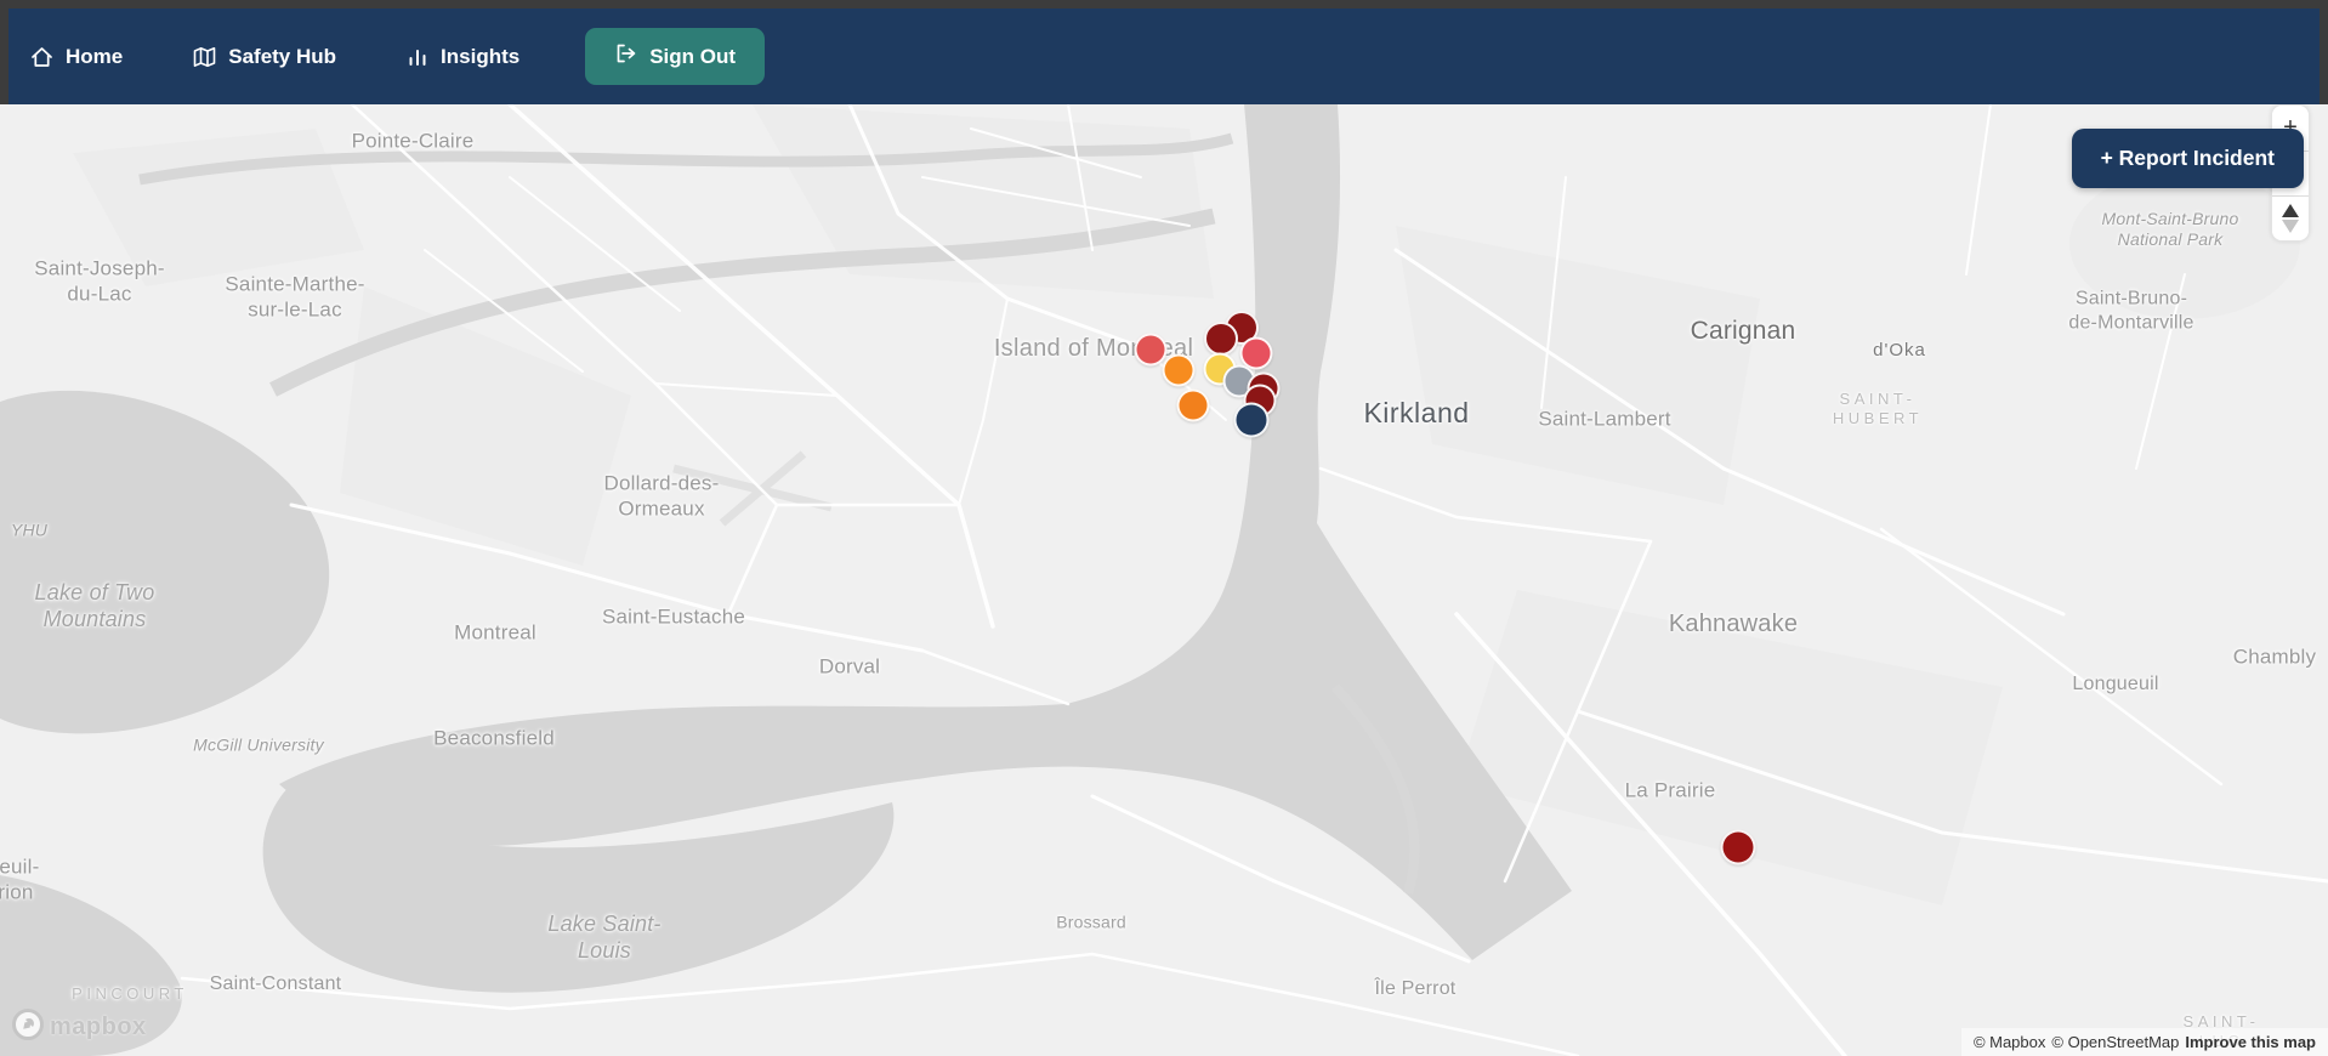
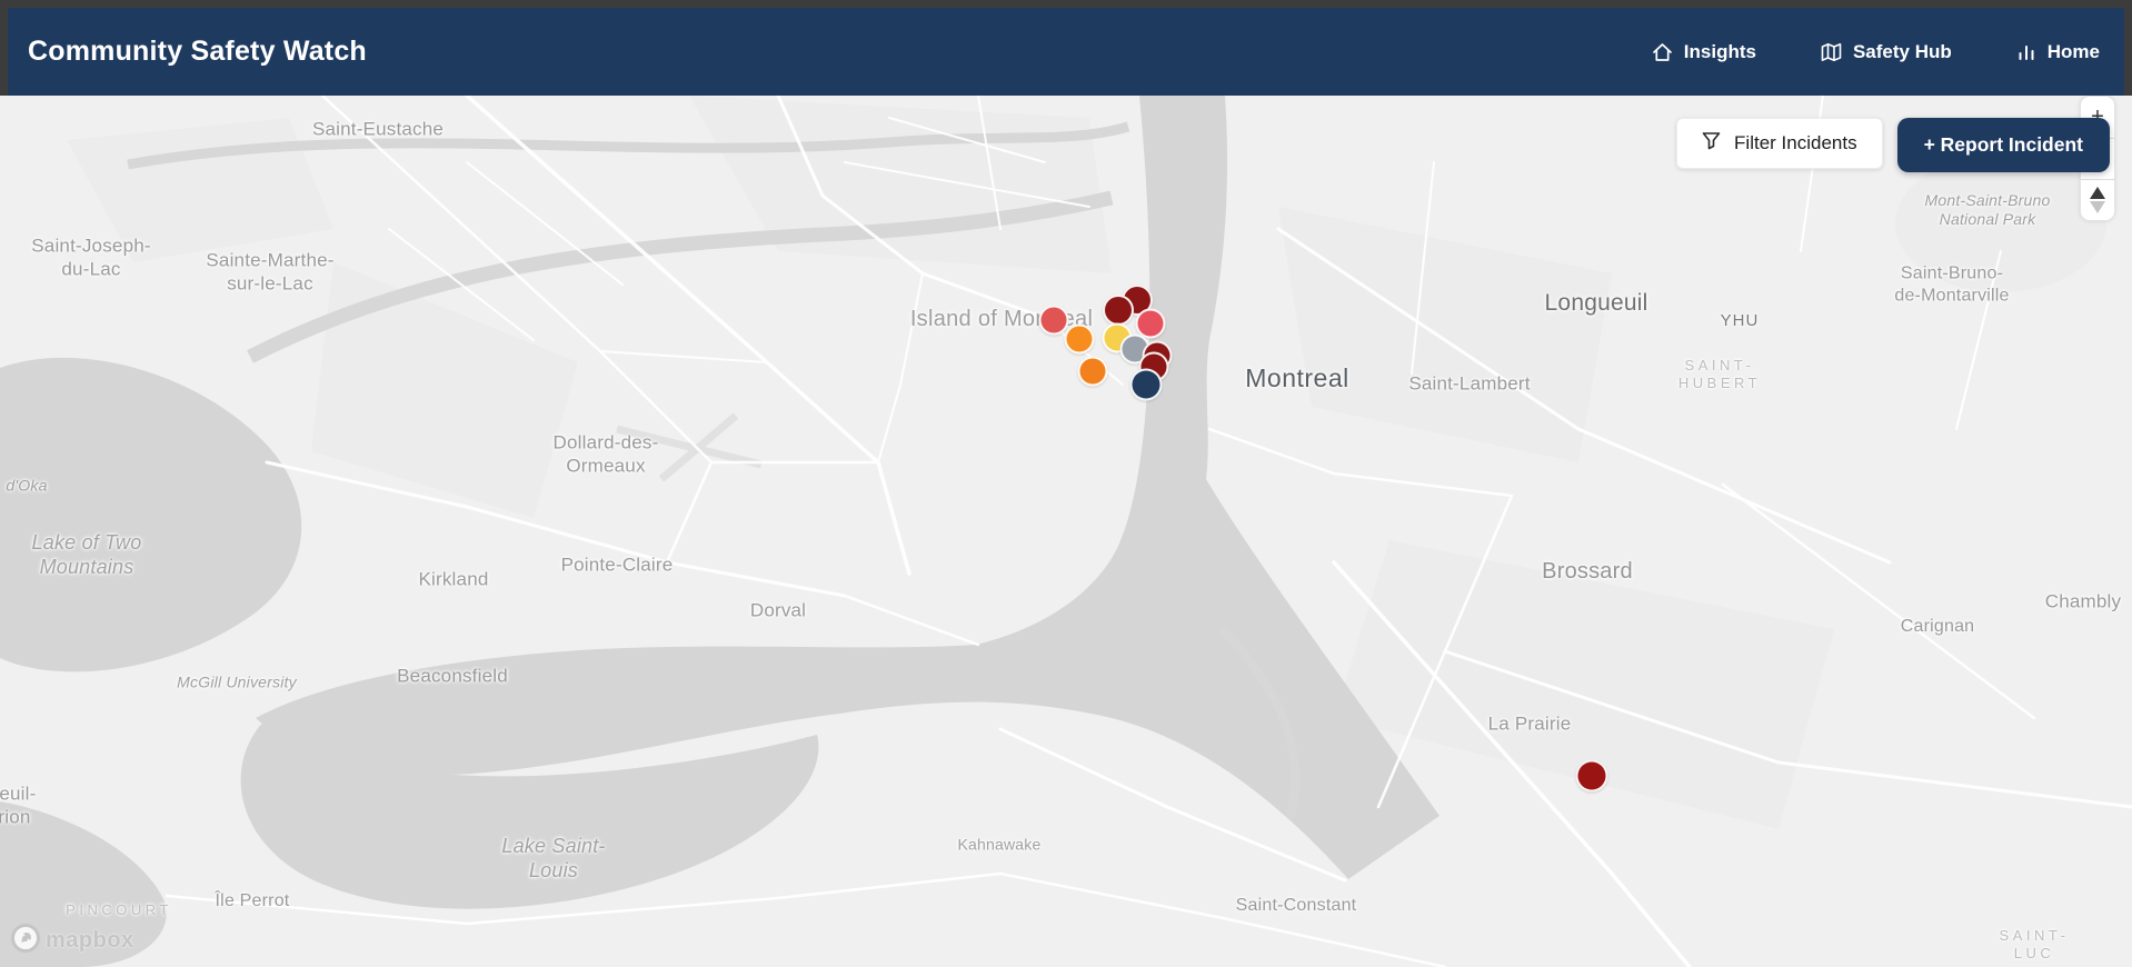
+ Community Safety Watch
- Home
+ Insights
  Safety Hub
- Insights
+ Home
- Sign Out
- Pointe-Claire
+ Saint-Eustache
  Saint-Joseph-
  du-Lac
  Sainte-Marthe-
  sur-le-Lac
- YHU
+ d'Oka
  Lake of Two
  Mountains
  euil-
  rion
  Dollard-des-
  Ormeaux
- Montreal
+ Kirkland
- Saint-Eustache
+ Pointe-Claire
  Dorval
  Beaconsfield
  McGill University
  Lake Saint-
  Louis
- Saint-Constant
+ Île Perrot
  PINCOURT
- Brossard
+ Kahnawake
- Île Perrot
+ Saint-Constant
  La Prairie
- Kahnawake
+ Brossard
- Carignan
+ Longueuil
  Saint-Lambert
- d'Oka
+ YHU
  SAINT-
  HUBERT
  Mont-Saint-Bruno
  National Park
  Saint-Bruno-
  de-Montarville
  Chambly
- Longueuil
+ Carignan
  Island of Moal
- Kirkland
+ Montreal
  SAINT-LUC
  +
+ Filter Incidents
  + Report Incident
  mapbox
- © Mapbox
- © OpenStreetMap
- Improve this map
